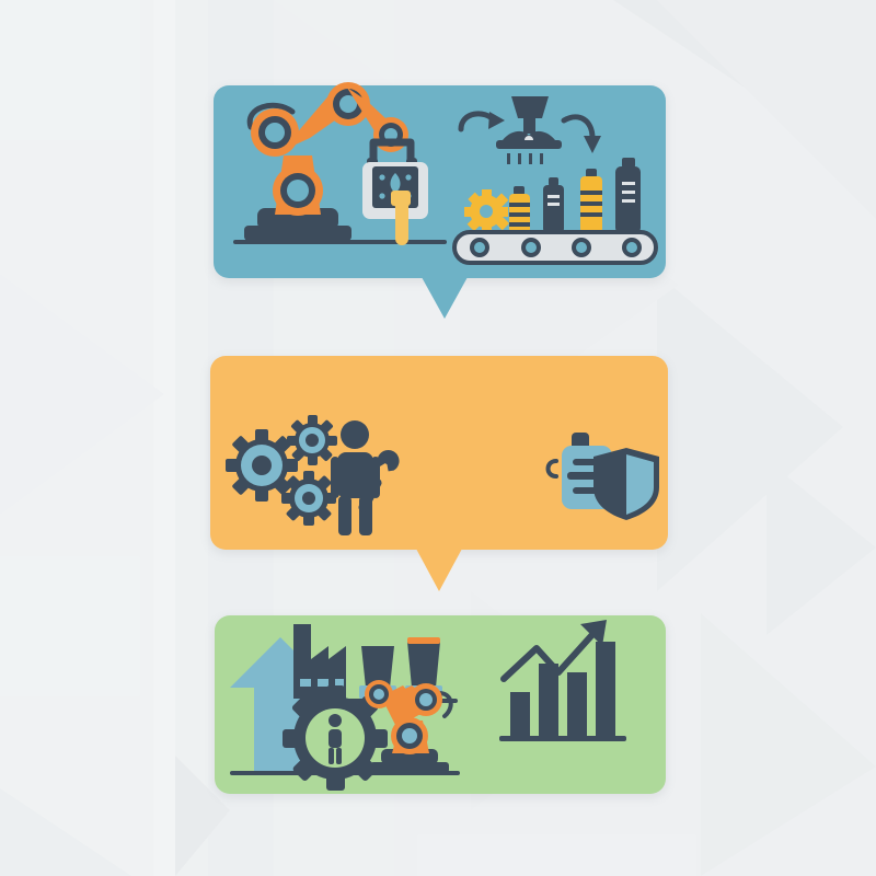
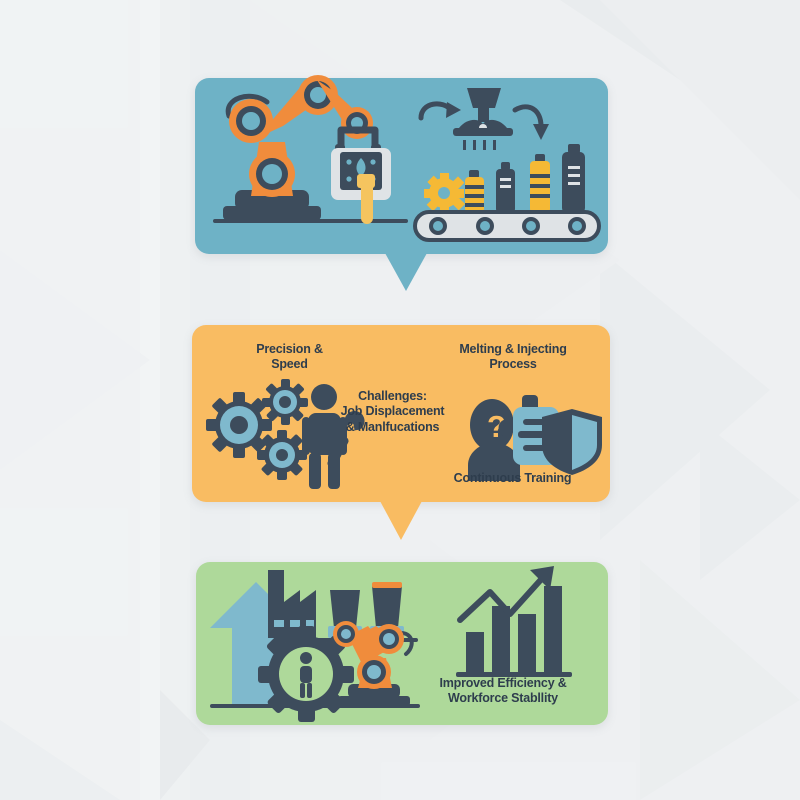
+ ?
+ Precision &
+ Speed
+ Melting & Injecting
+ Process
+ Challenges:
+ Job Displacement
+ & Manlfucations
+ Continuous Training
+ Improved Efficiency &
+ Workforce Stabllity
